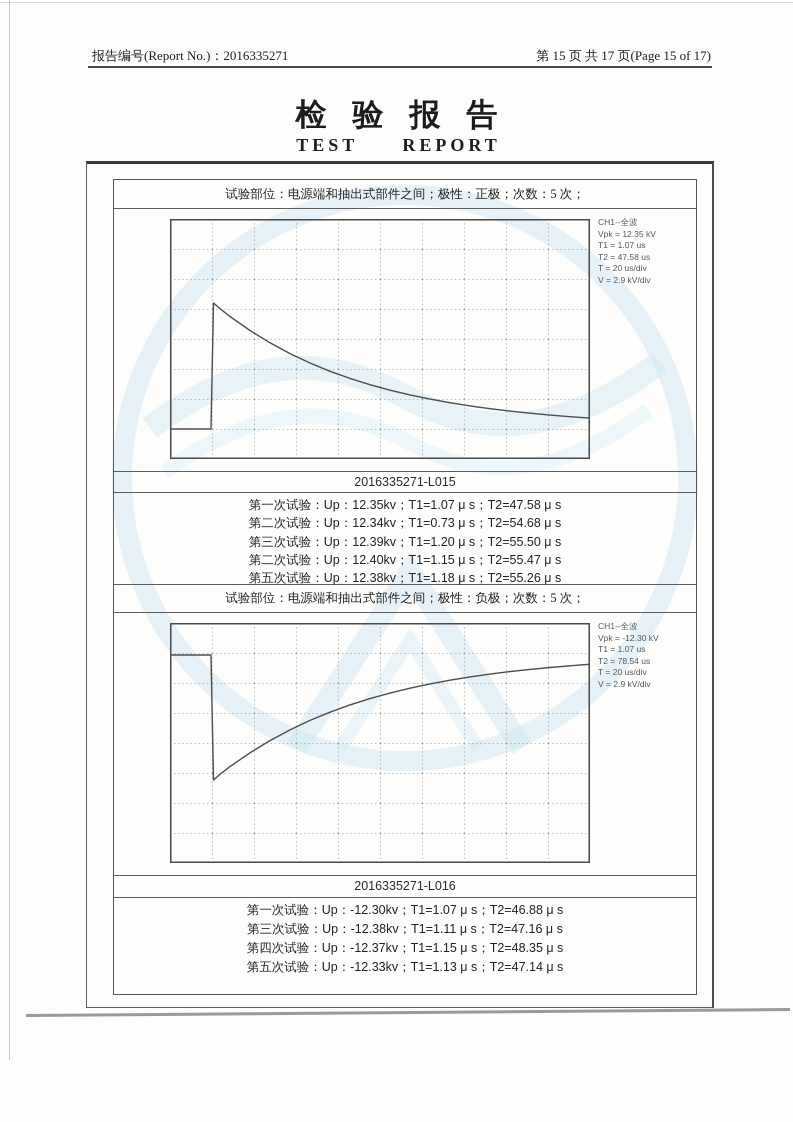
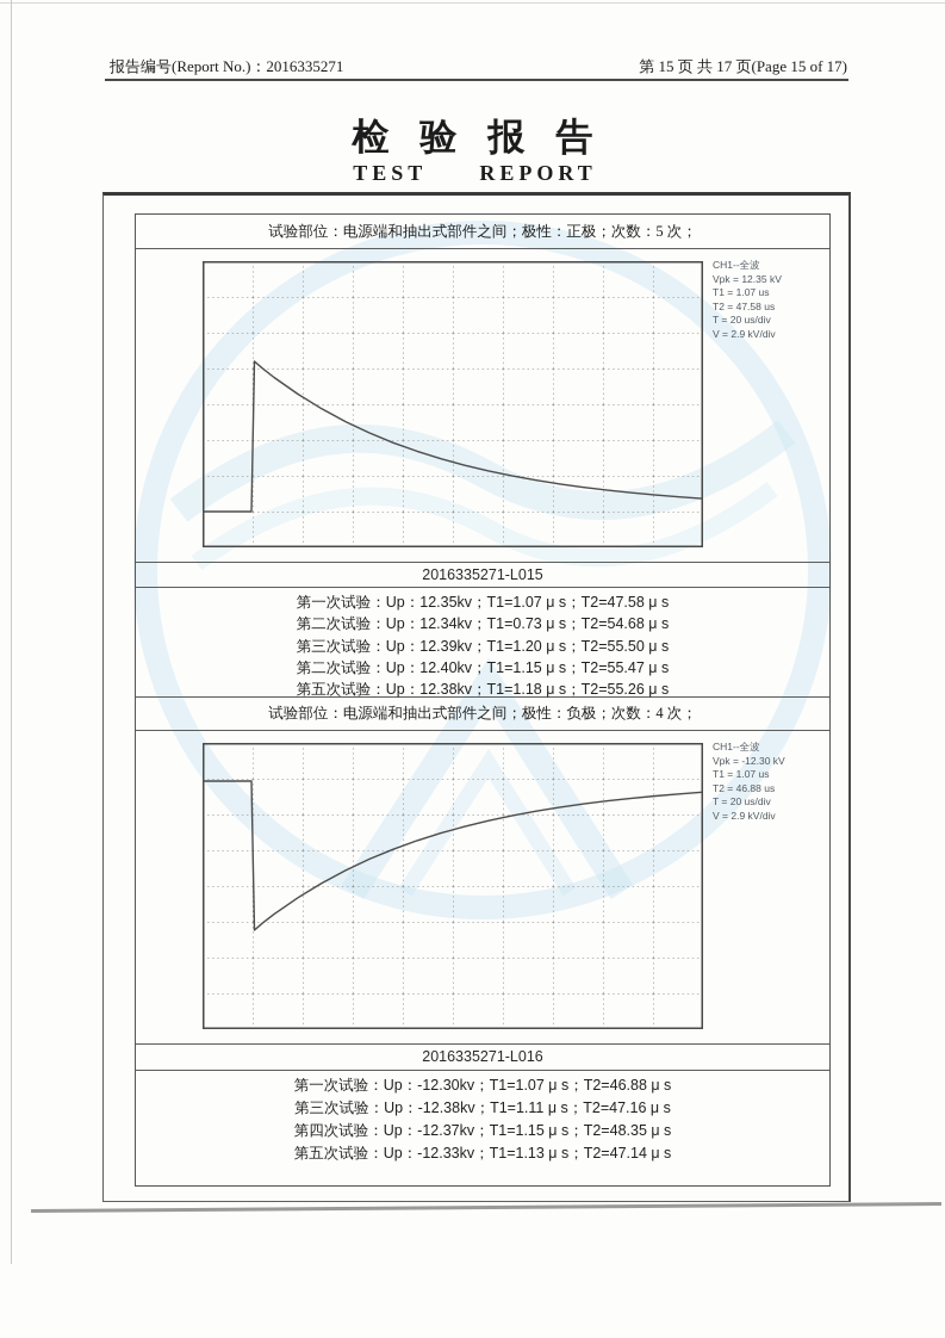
  报告编号(Report No.)：2016335271
  第 15 页 共 17 页(Page 15 of 17)
  检验报告
  TEST REPORT
  试验部位：电源端和抽出式部件之间；极性：正极；次数：5 次；
  CH1--全波
  Vpk = 12.35 kV
  T1 = 1.07 us
  T2 = 47.58 us
  T = 20 us/div
  V = 2.9 kV/div
  2016335271-L015
  第一次试验：Up：12.35kv；T1=1.07 μ s；T2=47.58 μ s
  第二次试验：Up：12.34kv；T1=0.73 μ s；T2=54.68 μ s
  第三次试验：Up：12.39kv；T1=1.20 μ s；T2=55.50 μ s
  第二次试验：Up：12.40kv；T1=1.15 μ s；T2=55.47 μ s
  第五次试验：Up：12.38kv；T1=1.18 μ s；T2=55.26 μ s
- 试验部位：电源端和抽出式部件之间；极性：负极；次数：5 次；
+ 试验部位：电源端和抽出式部件之间；极性：负极；次数：4 次；
  CH1--全波
  Vpk = -12.30 kV
  T1 = 1.07 us
- T2 = 78.54 us
+ T2 = 46.88 us
  T = 20 us/div
  V = 2.9 kV/div
  2016335271-L016
  第一次试验：Up：-12.30kv；T1=1.07 μ s；T2=46.88 μ s
  第三次试验：Up：-12.38kv；T1=1.11 μ s；T2=47.16 μ s
  第四次试验：Up：-12.37kv；T1=1.15 μ s；T2=48.35 μ s
  第五次试验：Up：-12.33kv；T1=1.13 μ s；T2=47.14 μ s
